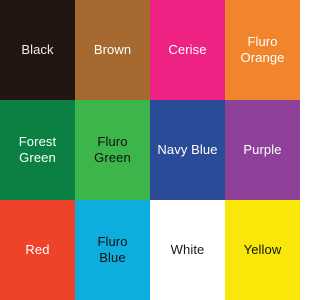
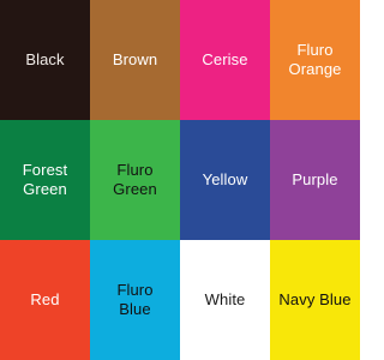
  Black
  Brown
  Cerise
  Fluro
  Orange
  Forest
  Green
  Fluro
  Green
- Navy Blue
+ Yellow
  Purple
  Red
  Fluro
  Blue
  White
- Yellow
+ Navy Blue
